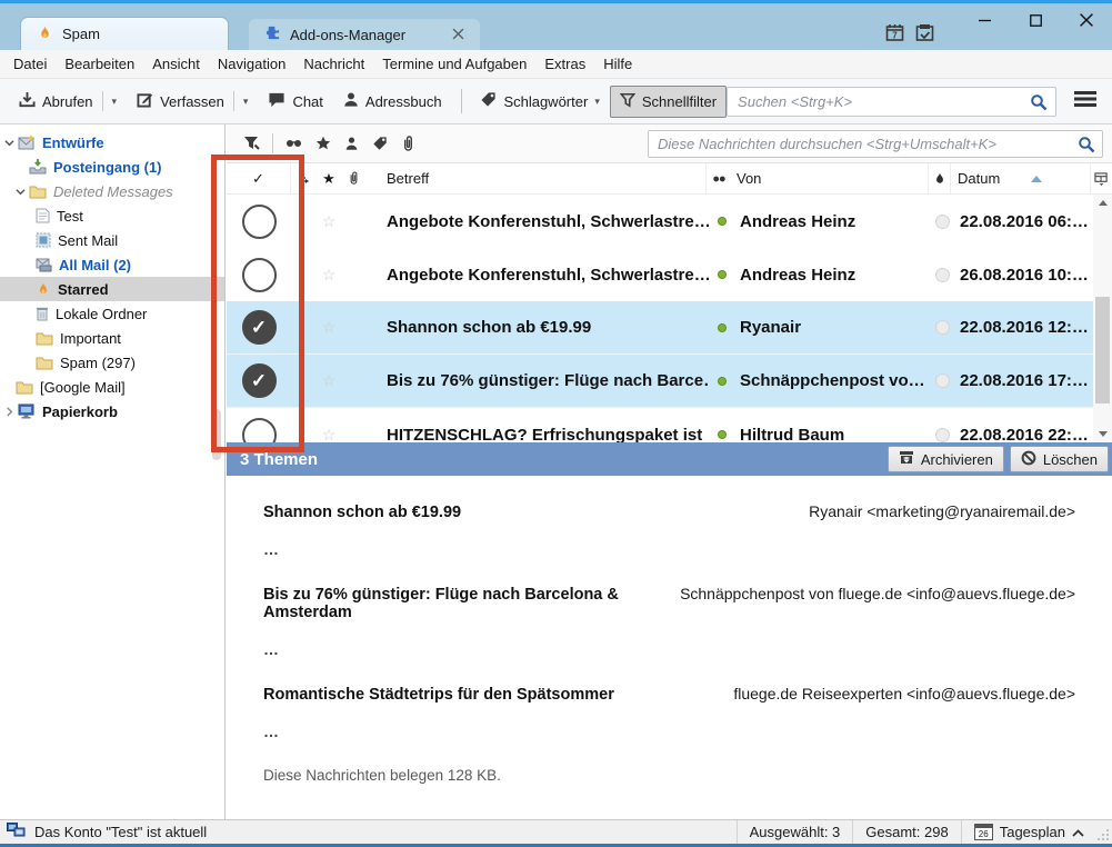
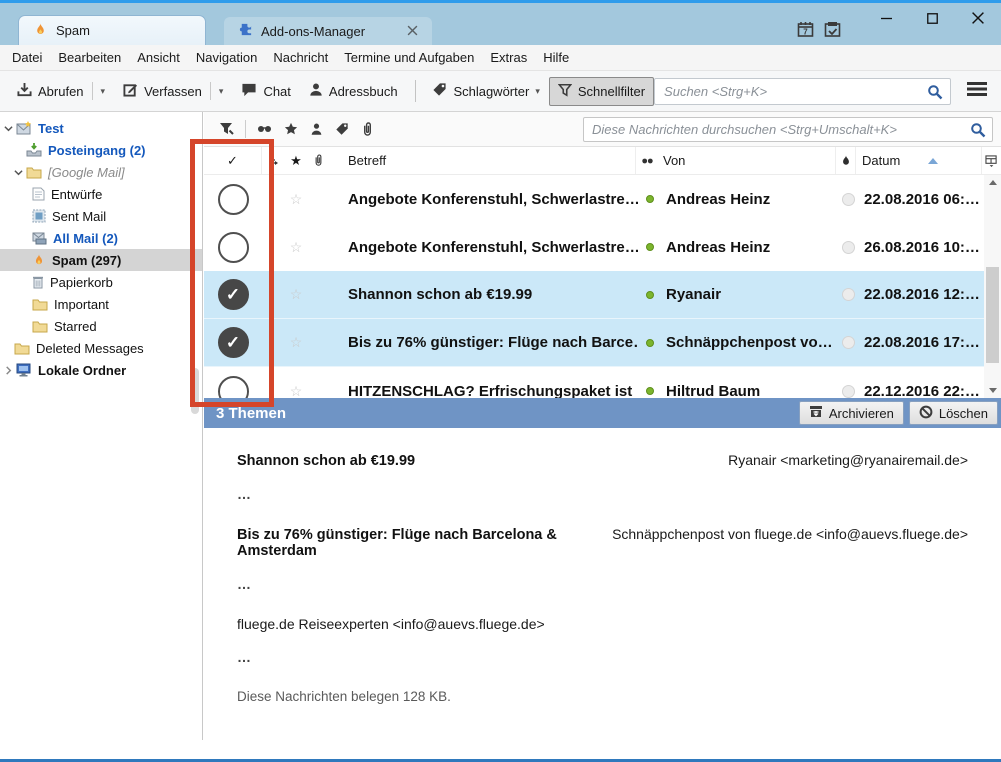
  Spam
  Add-ons-Manager
  7
  Datei
  Bearbeiten
  Ansicht
  Navigation
  Nachricht
  Termine und Aufgaben
  Extras
  Hilfe
  Abrufen
  ▾
  Verfassen
  ▾
  Chat
  Adressbuch
  Schlagwörter
  ▾
  Schnellfilter
  Suchen <Strg+K>
- Entwürfe
+ Test
- Posteingang (1)
+ Posteingang (2)
- Deleted Messages
+ [Google Mail]
- Test
+ Entwürfe
  Sent Mail
  All Mail (2)
- Starred
+ Spam (297)
- Lokale Ordner
+ Papierkorb
  Important
- Spam (297)
+ Starred
- [Google Mail]
+ Deleted Messages
- Papierkorb
+ Lokale Ordner
  Diese Nachrichten durchsuchen <Strg+Umschalt+K>
  ✓
  ★
  Betreff
  Von
  Datum
  ☆
  Angebote Konferenstuhl, Schwerlastre…
  Andreas Heinz
  22.08.2016 06:…
  ☆
  Angebote Konferenstuhl, Schwerlastre…
  Andreas Heinz
  26.08.2016 10:…
  ✓
  ☆
  Shannon schon ab €19.99
  Ryanair
  22.08.2016 12:…
  ✓
  ☆
  Bis zu 76% günstiger: Flüge nach Barce
  Schnäppchenpost vo…
  22.08.2016 17:…
  ☆
  HITZENSCHLAG? Erfrischungspaket ist
  Hiltrud Baum
- 22.08.2016 22:…
+ 22.12.2016 22:…
  3 Themen
  Archivieren
  Löschen
  Shannon schon ab €19.99
  Ryanair <marketing@ryanairemail.de>
  …
  Bis zu 76% günstiger: Flüge nach Barcelona & Amsterdam
  Schnäppchenpost von fluege.de <info@auevs.fluege.de>
  …
- Romantische Städtetrips für den Spätsommer
  fluege.de Reiseexperten <info@auevs.fluege.de>
  …
  Diese Nachrichten belegen 128 KB.
- Das Konto "Test" ist aktuell
- Ausgewählt: 3
- Gesamt: 298
- 26
- Tagesplan
